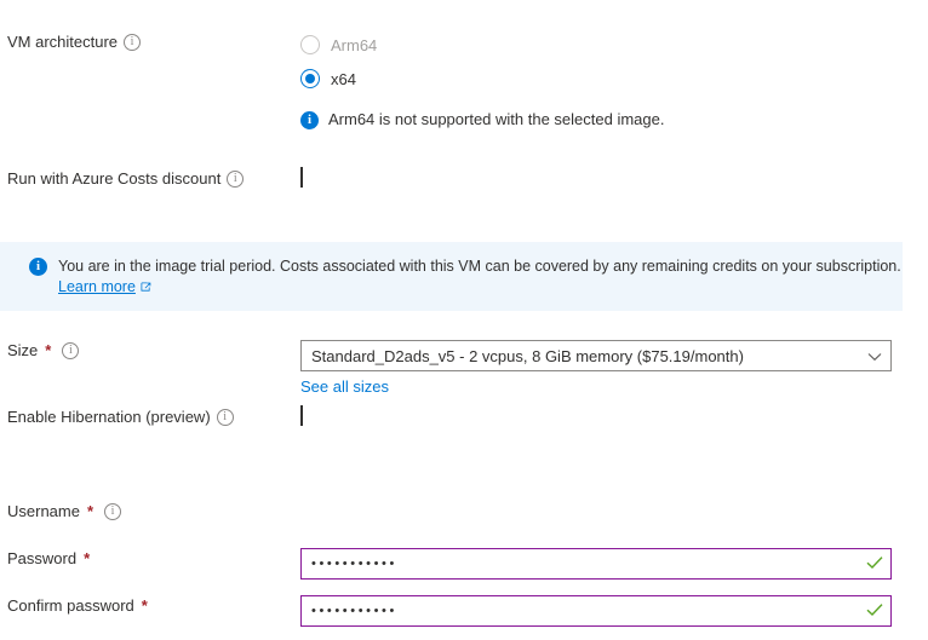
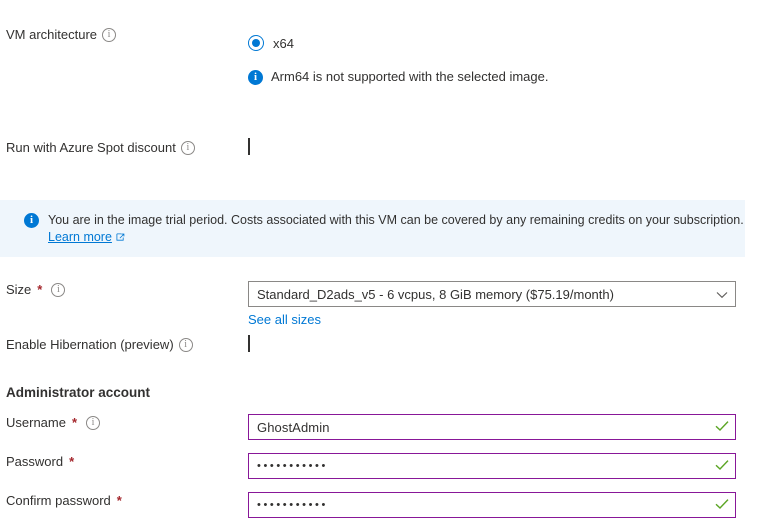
  VM architecture
- Arm64
  x64
  Arm64 is not supported with the selected image.
- Run with Azure Costs discount
+ Run with Azure Spot discount
  You are in the image trial period. Costs associated with this VM can be covered by any remaining credits on your subscription.
  Learn more
  Size
  *
- Standard_D2ads_v5 - 2 vcpus, 8 GiB memory ($75.19/month)
+ Standard_D2ads_v5 - 6 vcpus, 8 GiB memory ($75.19/month)
  See all sizes
  Enable Hibernation (preview)
+ Administrator account
  Username
  *
+ GhostAdmin
  Password
  *
  •••••••••••
  Confirm password
  *
  •••••••••••
